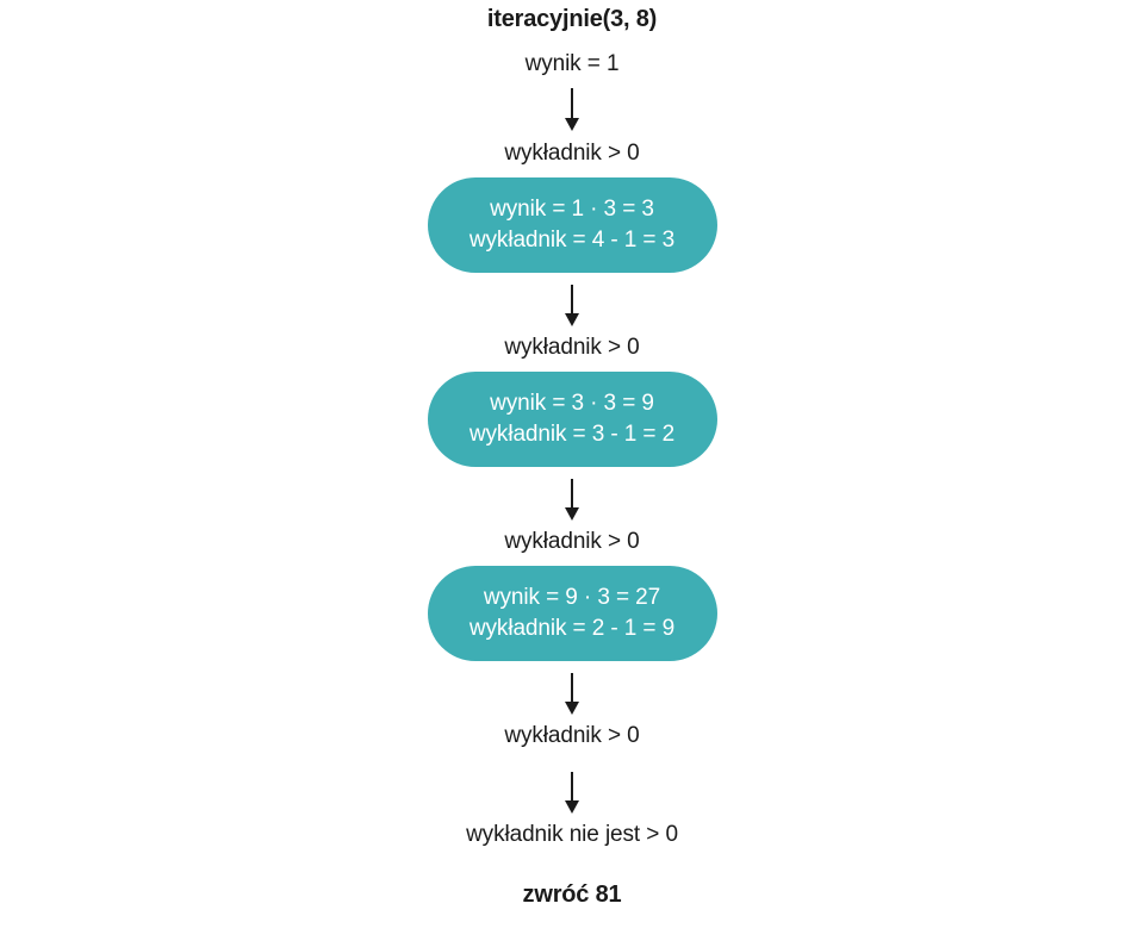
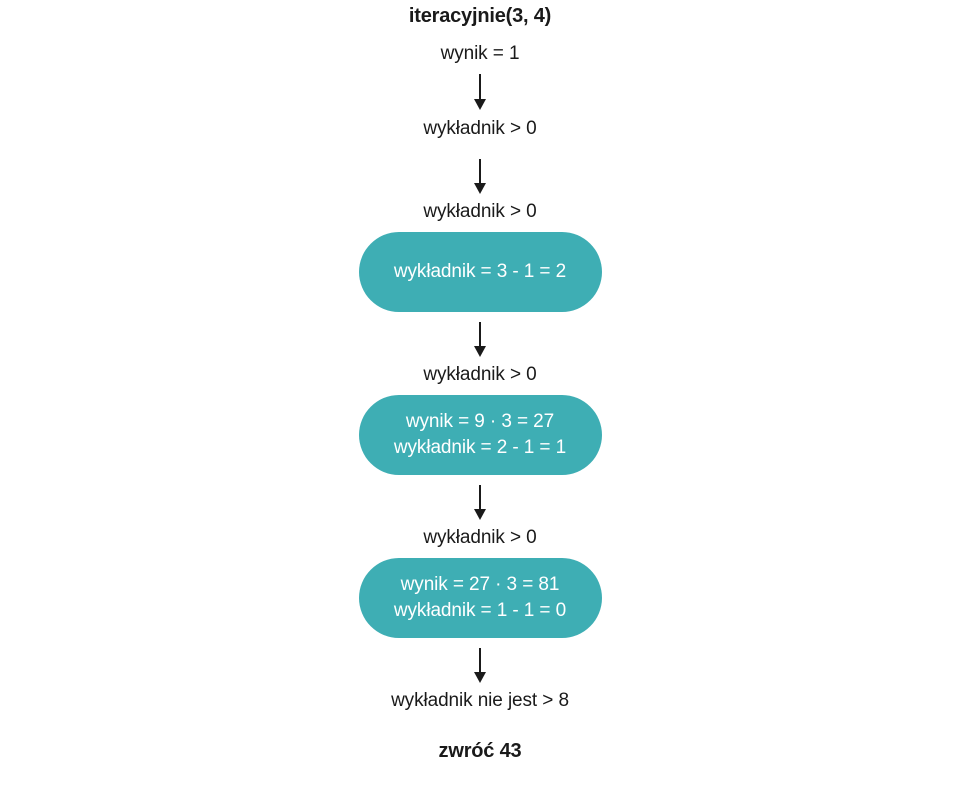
- iteracyjnie(3, 8)
+ iteracyjnie(3, 4)
  wynik = 1
  wykładnik > 0
- wynik = 1 · 3 = 3
- wykładnik = 4 - 1 = 3
  wykładnik > 0
- wynik = 3 · 3 = 9
  wykładnik = 3 - 1 = 2
  wykładnik > 0
  wynik = 9 · 3 = 27
- wykładnik = 2 - 1 = 9
+ wykładnik = 2 - 1 = 1
  wykładnik > 0
+ wynik = 27 · 3 = 81
+ wykładnik = 1 - 1 = 0
- wykładnik nie jest > 0
+ wykładnik nie jest > 8
- zwróć 81
+ zwróć 43
